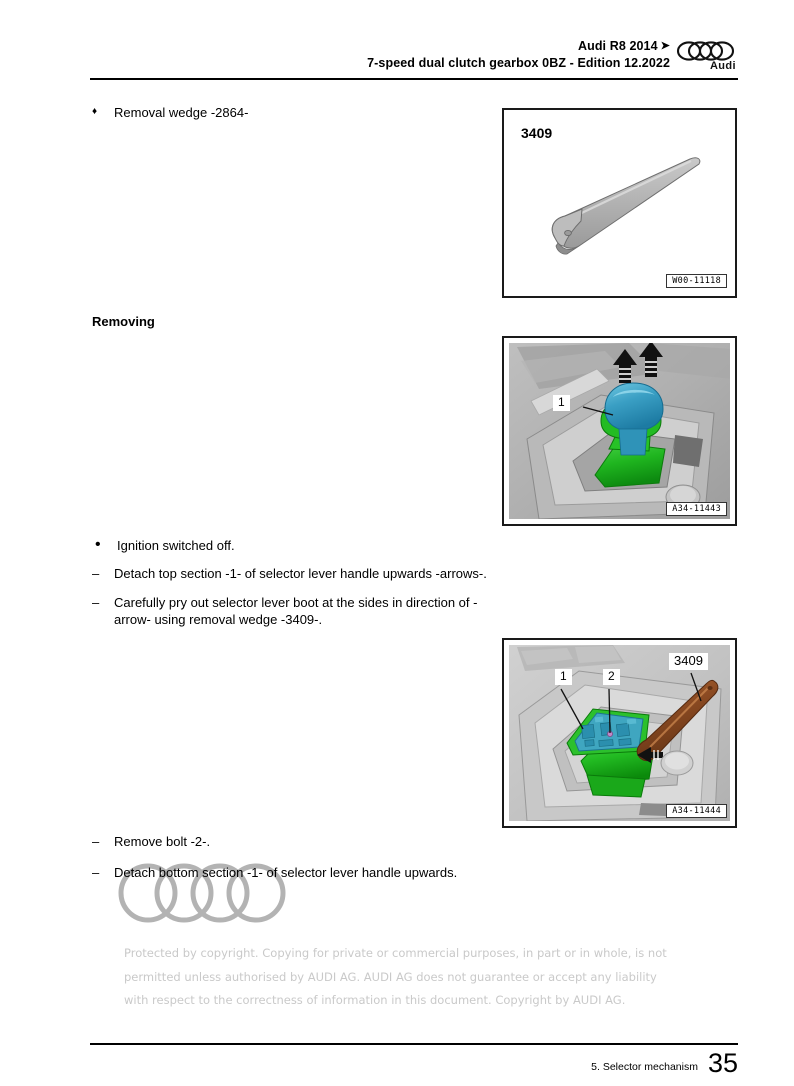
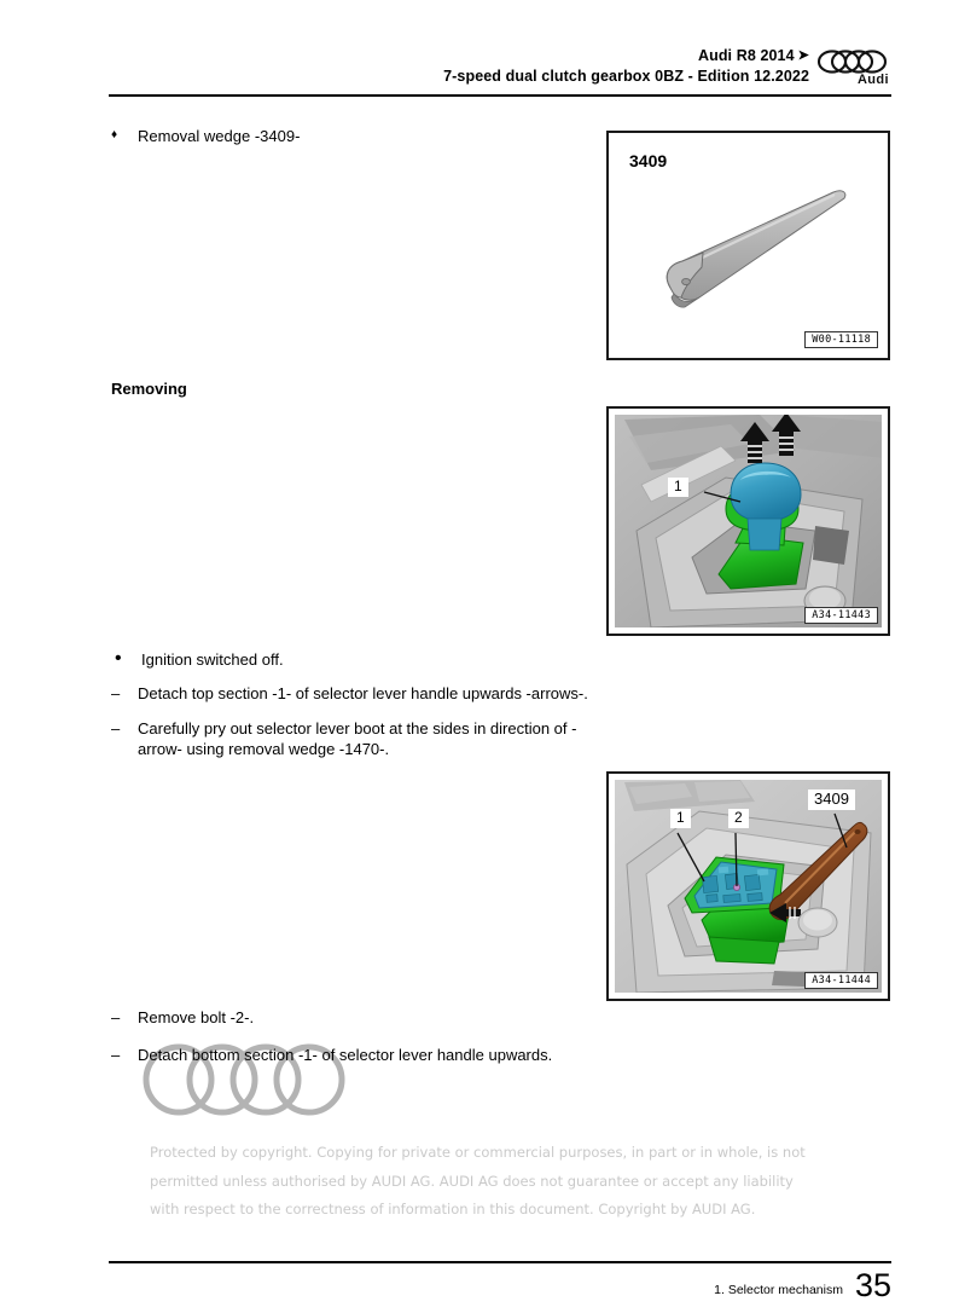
  Audi R8 2014 ➤
  7-speed dual clutch gearbox 0BZ - Edition 12.2022
  Audi
  ♦
- Removal wedge -2864-
+ Removal wedge -3409-
  3409
  W00-11118
  Removing
  1
  A34-11443
  •
  Ignition switched off.
  –
  Detach top section -1- of selector lever handle upwards -arrows-.
  –
- Carefully pry out selector lever boot at the sides in direction of -arrow- using removal wedge -3409-.
+ Carefully pry out selector lever boot at the sides in direction of -arrow- using removal wedge -1470-.
  1
  2
  3409
  A34-11444
  –
  Remove bolt -2-.
  –
  Detach bottom section -1- of selector lever handle upwards.
  Protected by copyright. Copying for private or commercial purposes, in part or in whole, is not
  permitted unless authorised by AUDI AG. AUDI AG does not guarantee or accept any liability
  with respect to the correctness of information in this document. Copyright by AUDI AG.
- 5. Selector mechanism
+ 1. Selector mechanism
  35
